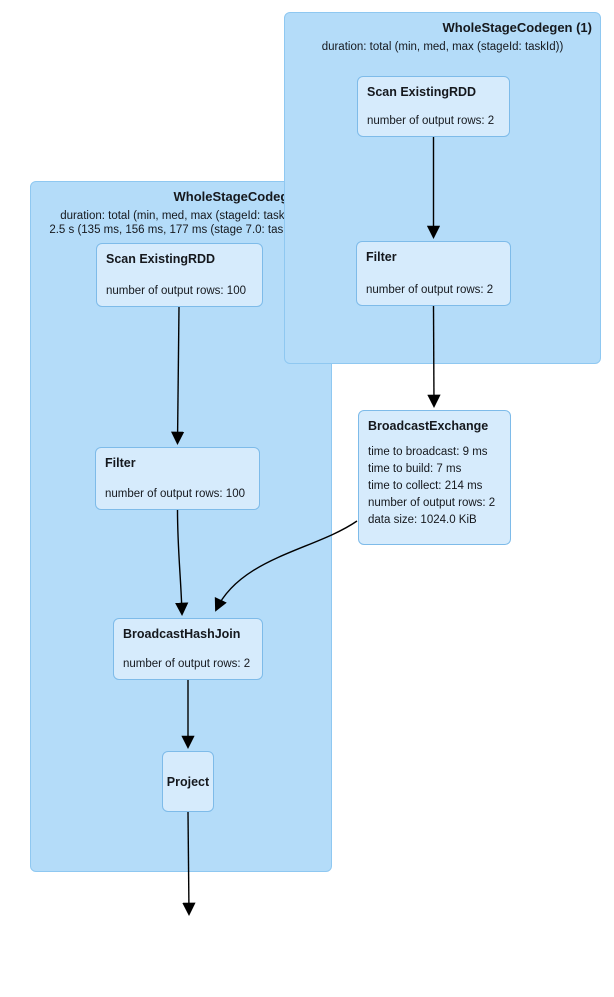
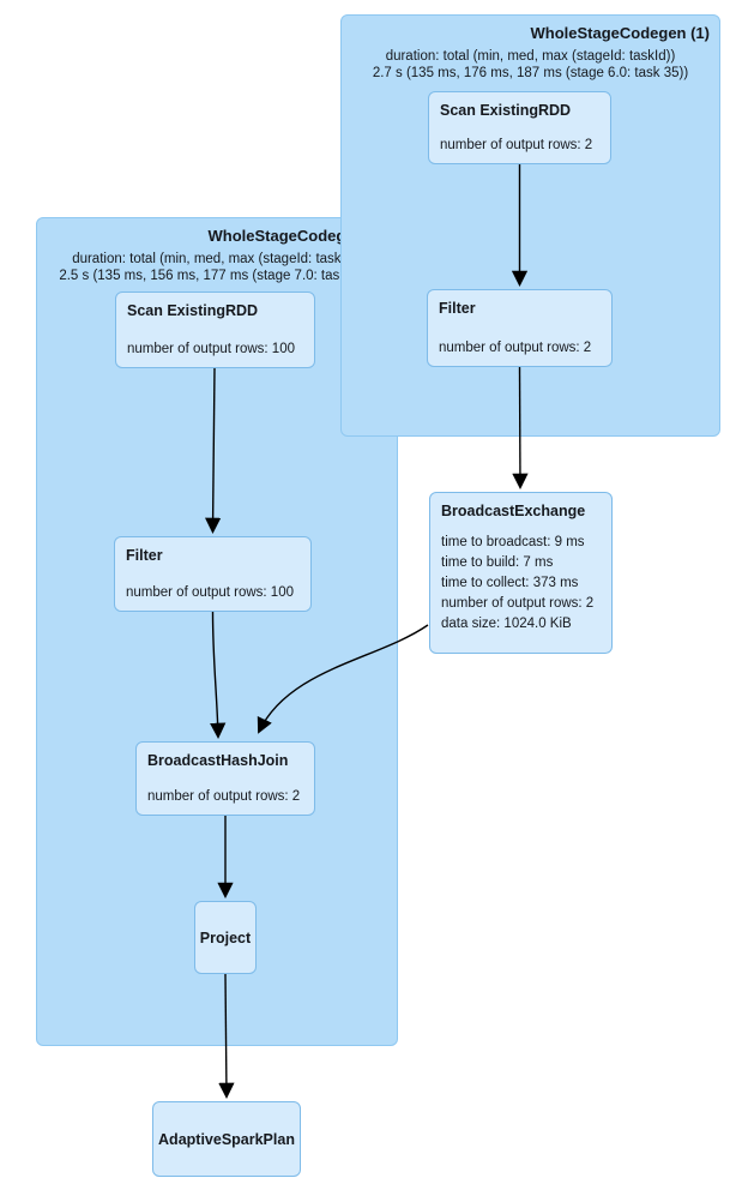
  WholeStageCode
  duration: total (min, med, max (stageId: task
  2.5 s (135 ms, 156 ms, 177 ms (stage 7.0: tas
  WholeStageCodegen (1)
  duration: total (min, med, max (stageId: taskId))
+ 2.7 s (135 ms, 176 ms, 187 ms (stage 6.0: task 35))
  Scan ExistingRDD
  number of output rows: 2
  Filter
  number of output rows: 2
  BroadcastExchange
  time to broadcast: 9 ms
  time to build: 7 ms
- time to collect: 214 ms
+ time to collect: 373 ms
  number of output rows: 2
  data size: 1024.0 KiB
  Scan ExistingRDD
  number of output rows: 100
  Filter
  number of output rows: 100
  BroadcastHashJoin
  number of output rows: 2
  Project
+ AdaptiveSparkPlan
